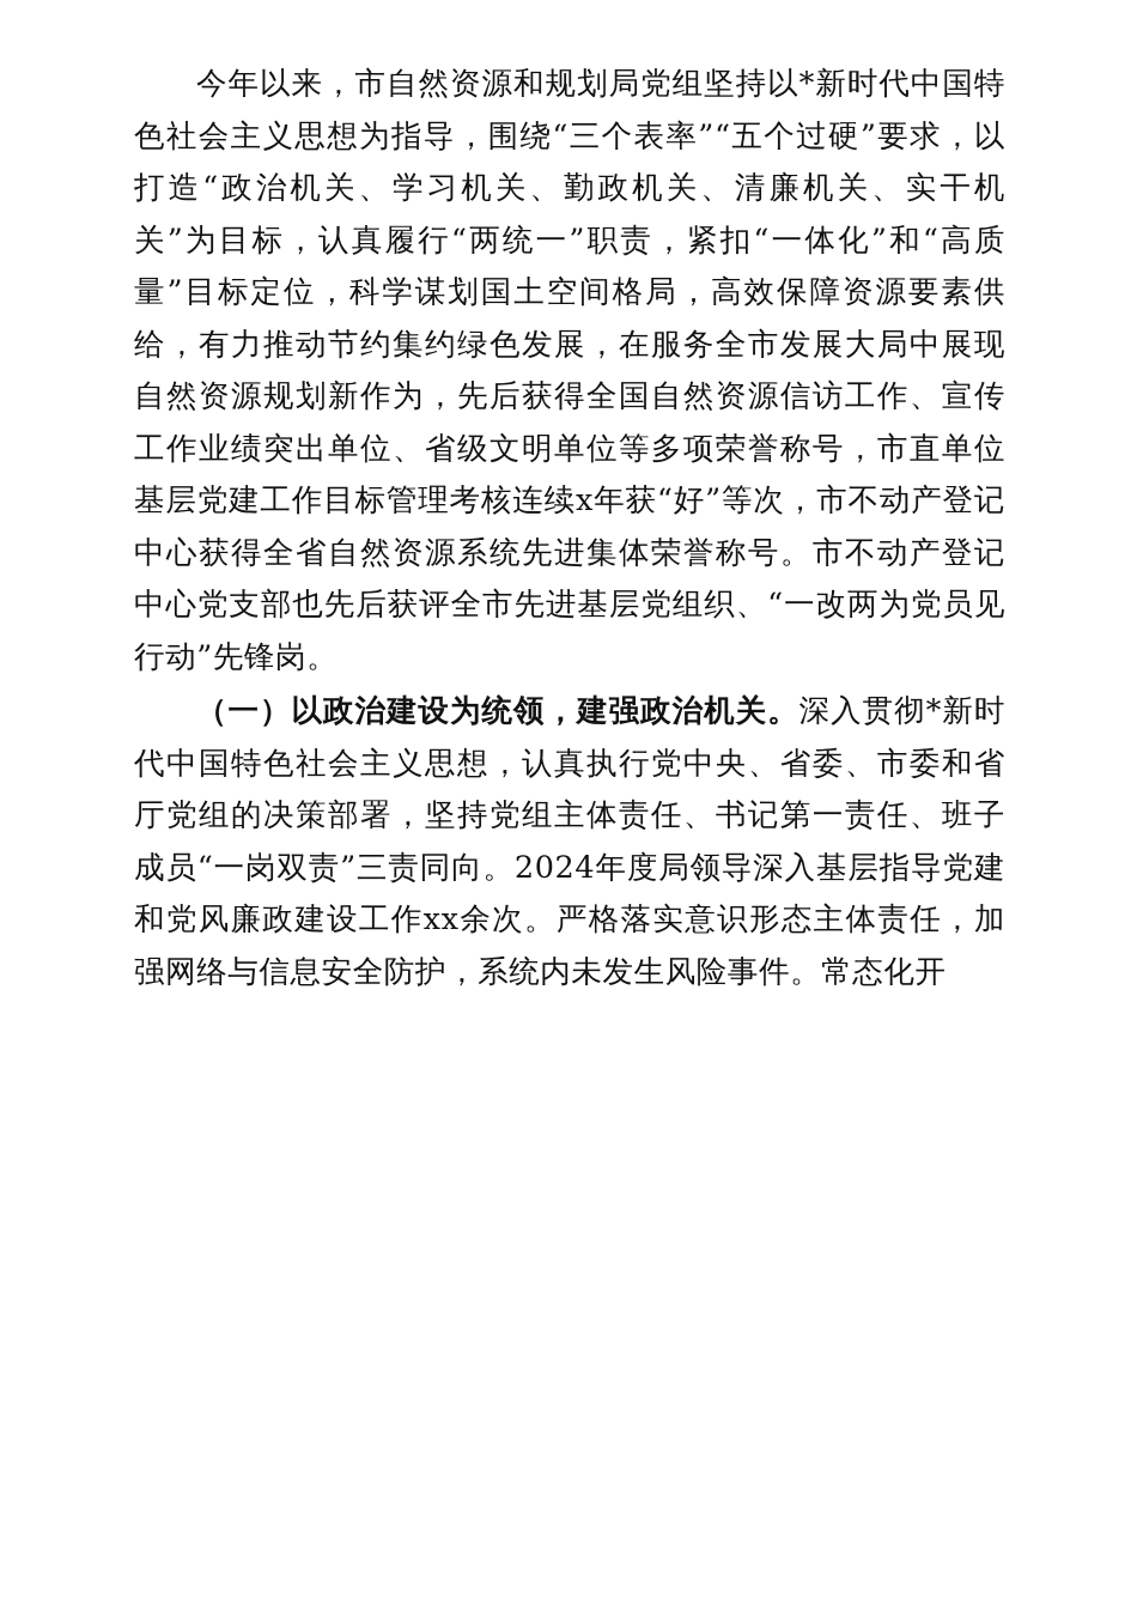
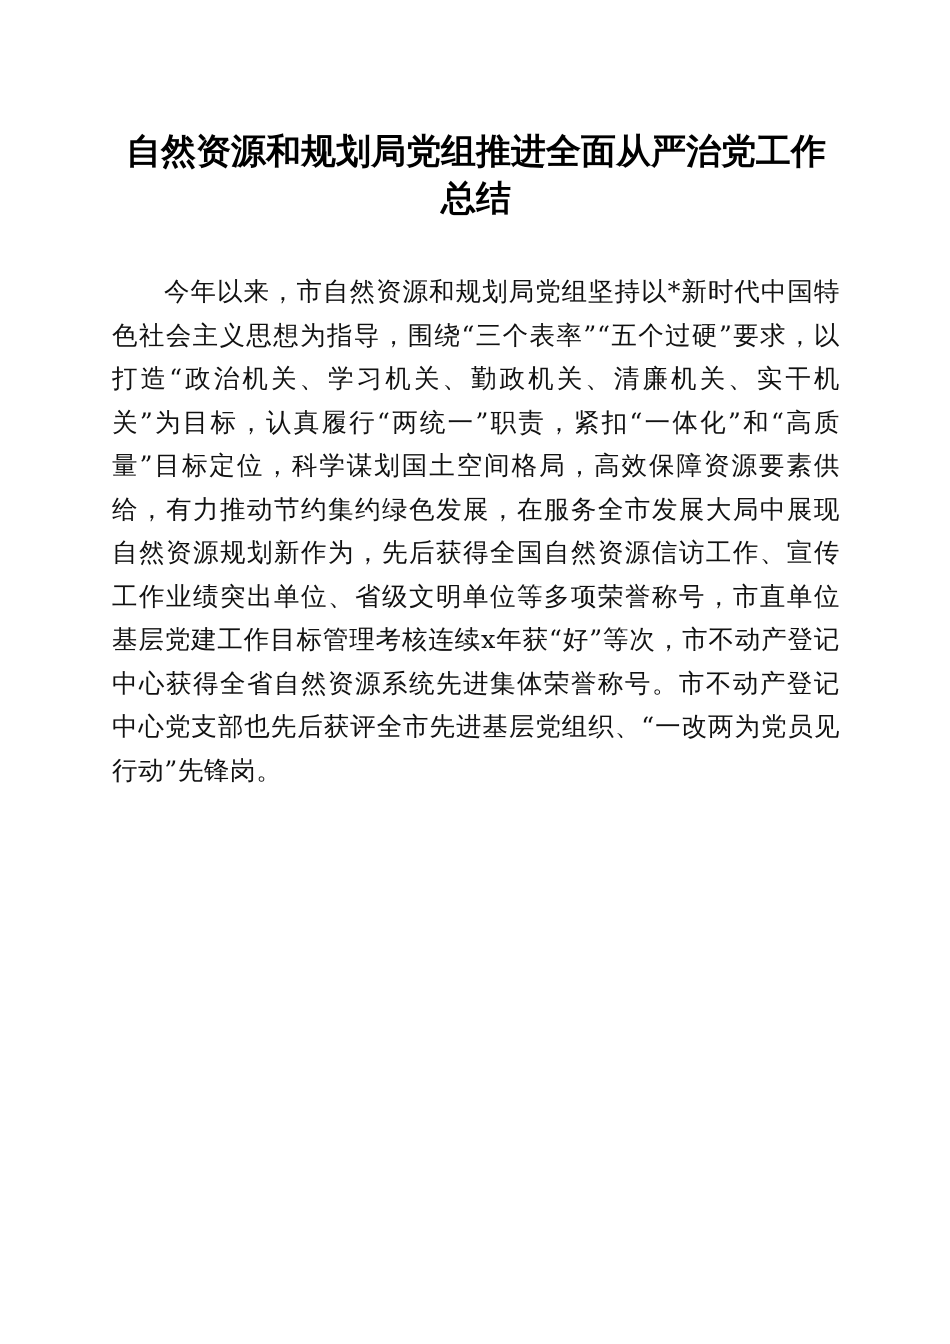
+ 自然资源和规划局党组推进全面从严治党工作总结
  今年以来，市自然资源和规划局党组坚持以*新时代中国特色社会主义思想为指导，围绕“三个表率”“五个过硬”要求，以打造“政治机关、学习机关、勤政机关、清廉机关、实干机关”为目标，认真履行“两统一”职责，紧扣“一体化”和“高质量”目标定位，科学谋划国土空间格局，高效保障资源要素供给，有力推动节约集约绿色发展，在服务全市发展大局中展现自然资源规划新作为，先后获得全国自然资源信访工作、宣传工作业绩突出单位、省级文明单位等多项荣誉称号，市直单位基层党建工作目标管理考核连续x年获“好”等次，市不动产登记中心获得全省自然资源系统先进集体荣誉称号。市不动产登记中心党支部也先后获评全市先进基层党组织、“一改两为党员见行动”先锋岗。
- （一）以政治建设为统领，建强政治机关。深入贯彻*新时代中国特色社会主义思想，认真执行党中央、省委、市委和省厅党组的决策部署，坚持党组主体责任、书记第一责任、班子成员“一岗双责”三责同向。2024年度局领导深入基层指导党建和党风廉政建设工作xx余次。严格落实意识形态主体责任，加强网络与信息安全防护，系统内未发生风险事件。常态化开
